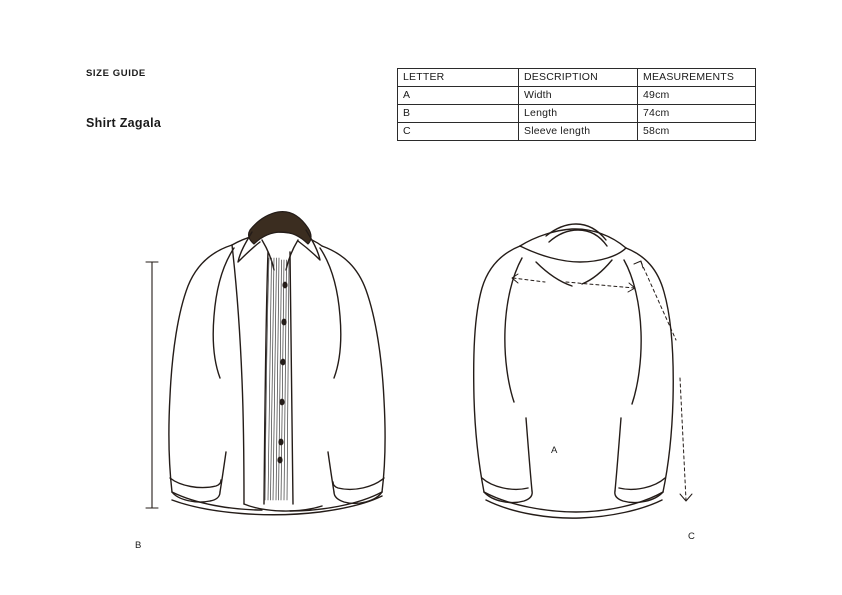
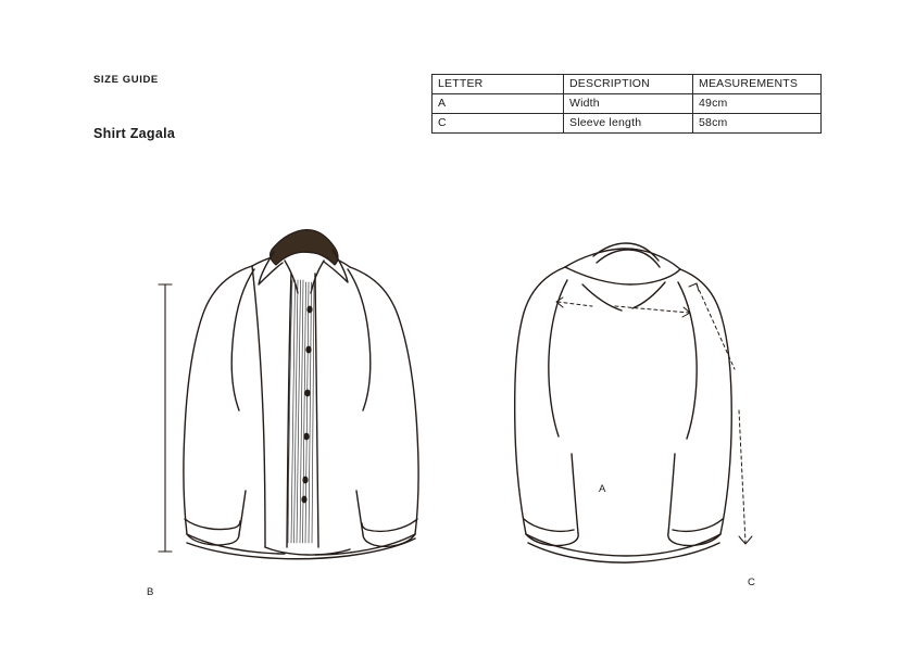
  SIZE GUIDE
  Shirt Zagala
  LETTER	DESCRIPTION	MEASUREMENTS
  A	Width	49cm
- B	Length	74cm
  C	Sleeve length	58cm
  B
  A
  C
